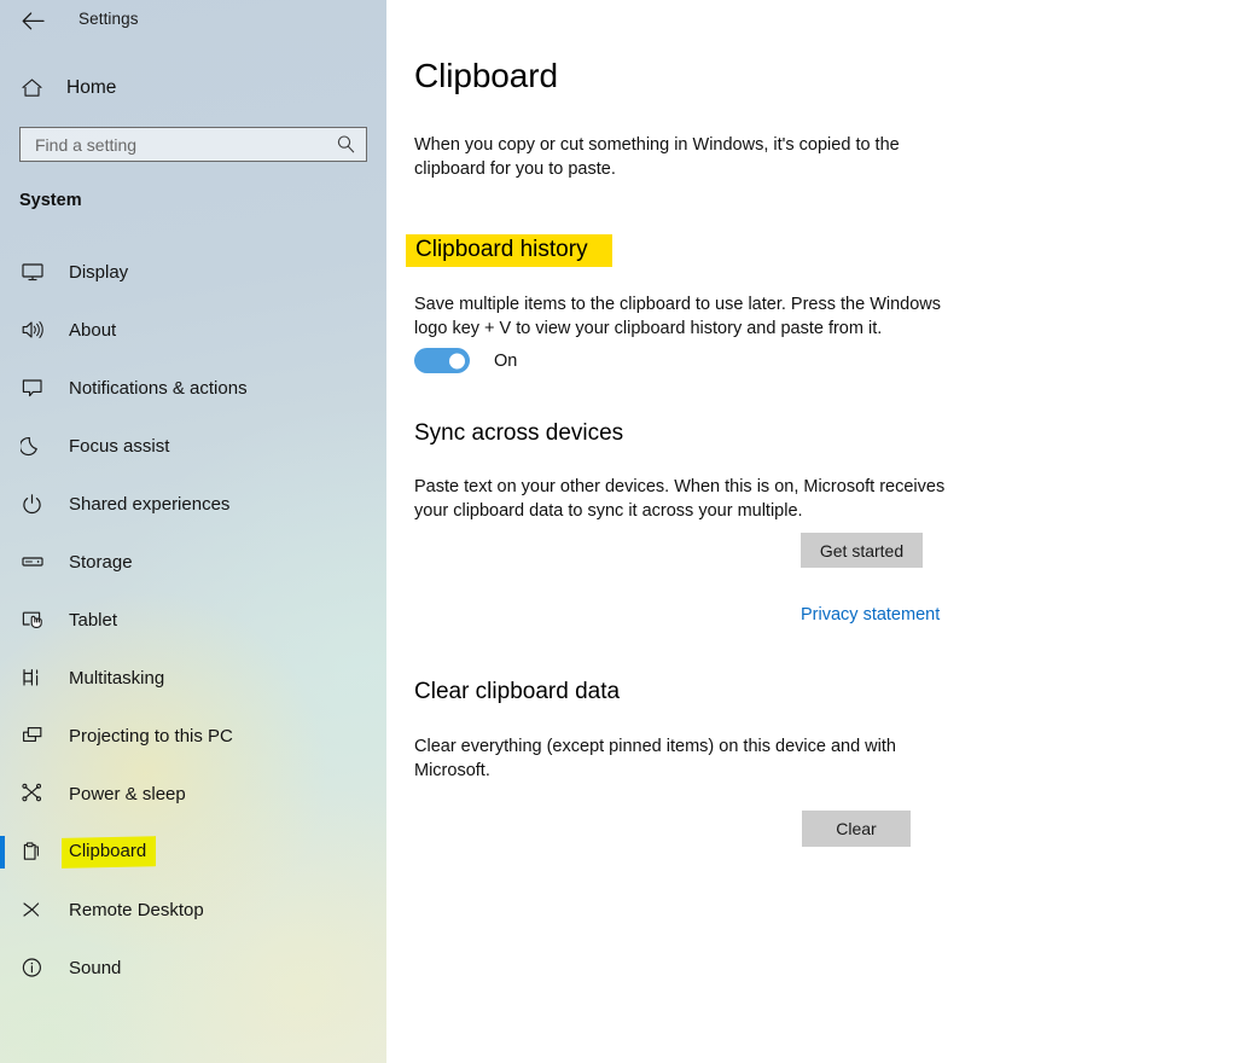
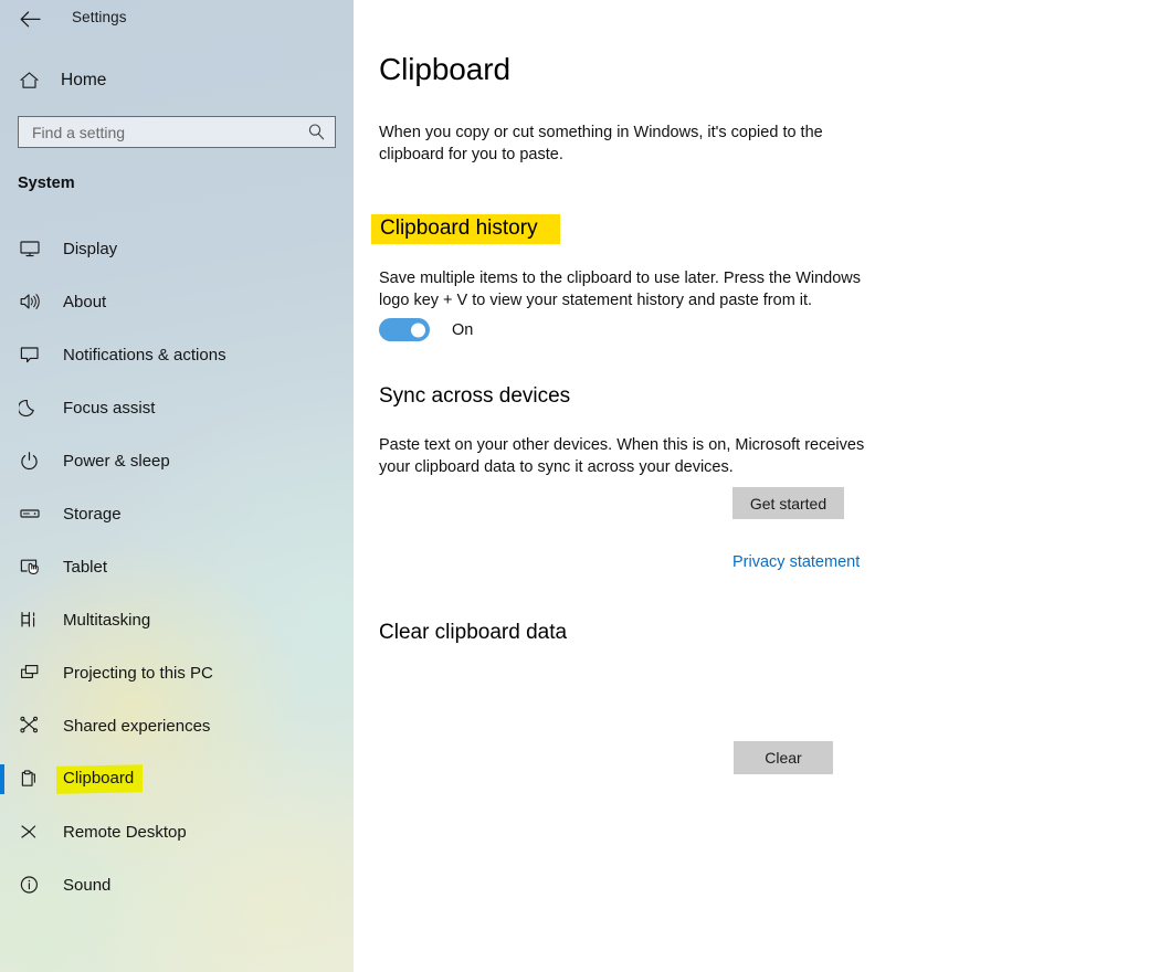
  Settings
  Home
  Find a setting
  System
  Display
  About
  Notifications & actions
  Focus assist
- Shared experiences
+ Power & sleep
  Storage
  Tablet
  Multitasking
  Projecting to this PC
- Power & sleep
+ Shared experiences
  Clipboard
  Remote Desktop
  Sound
  Clipboard
  When you copy or cut something in Windows, it's copied to the clipboard for you to paste.
  Clipboard history
- Save multiple items to the clipboard to use later. Press the Windows logo key + V to view your clipboard history and paste from it.
+ Save multiple items to the clipboard to use later. Press the Windows logo key + V to view your statement history and paste from it.
  On
  Sync across devices
- Paste text on your other devices. When this is on, Microsoft receives your clipboard data to sync it across your multiple.
+ Paste text on your other devices. When this is on, Microsoft receives your clipboard data to sync it across your devices.
  Get started
  Privacy statement
  Clear clipboard data
- Clear everything (except pinned items) on this device and with Microsoft.
  Clear
